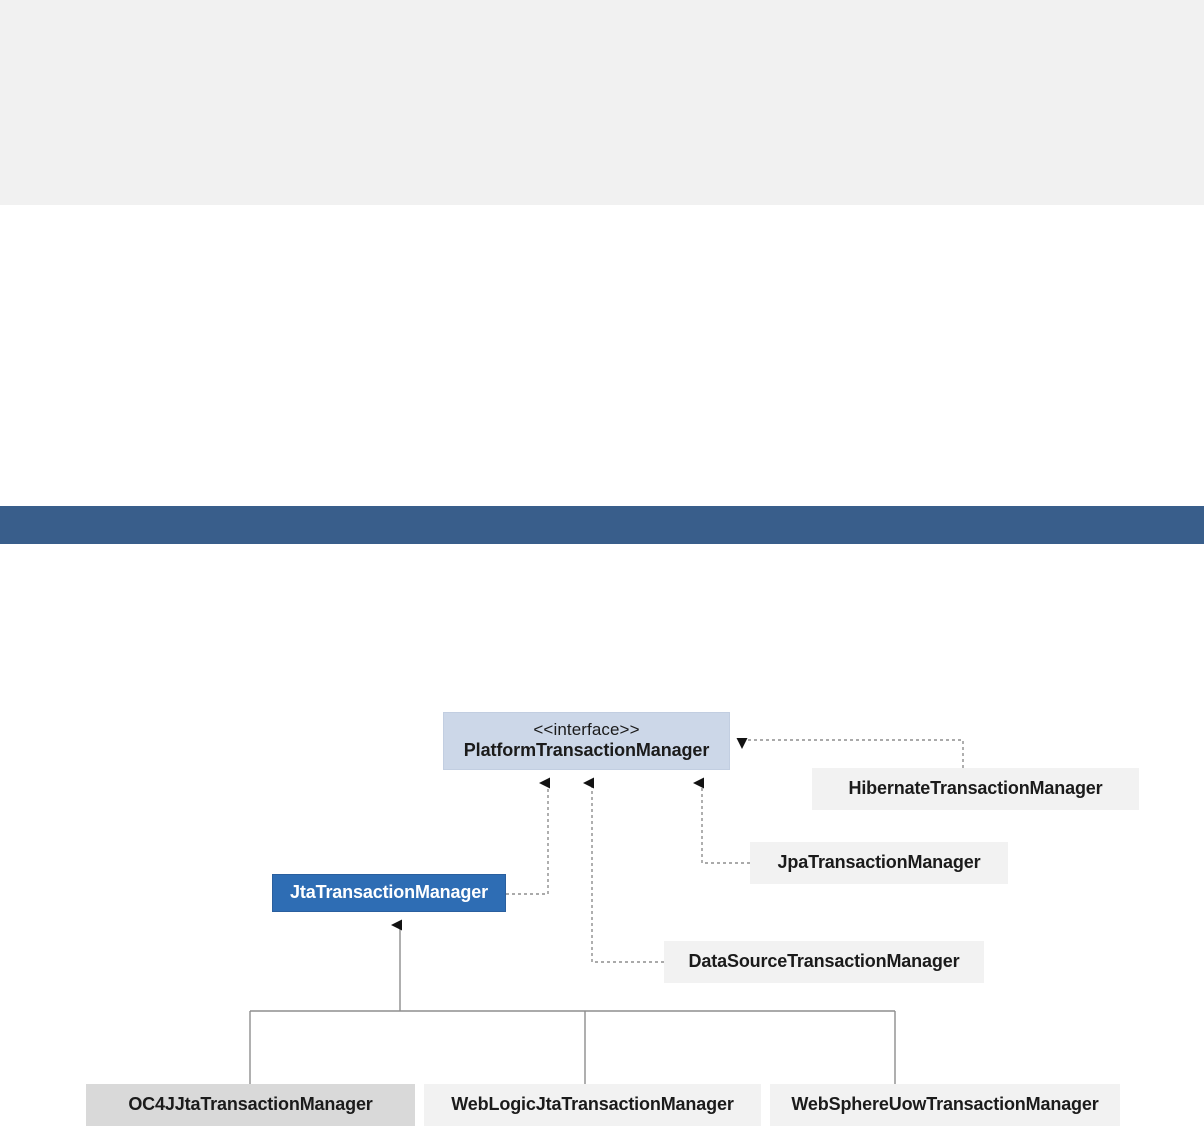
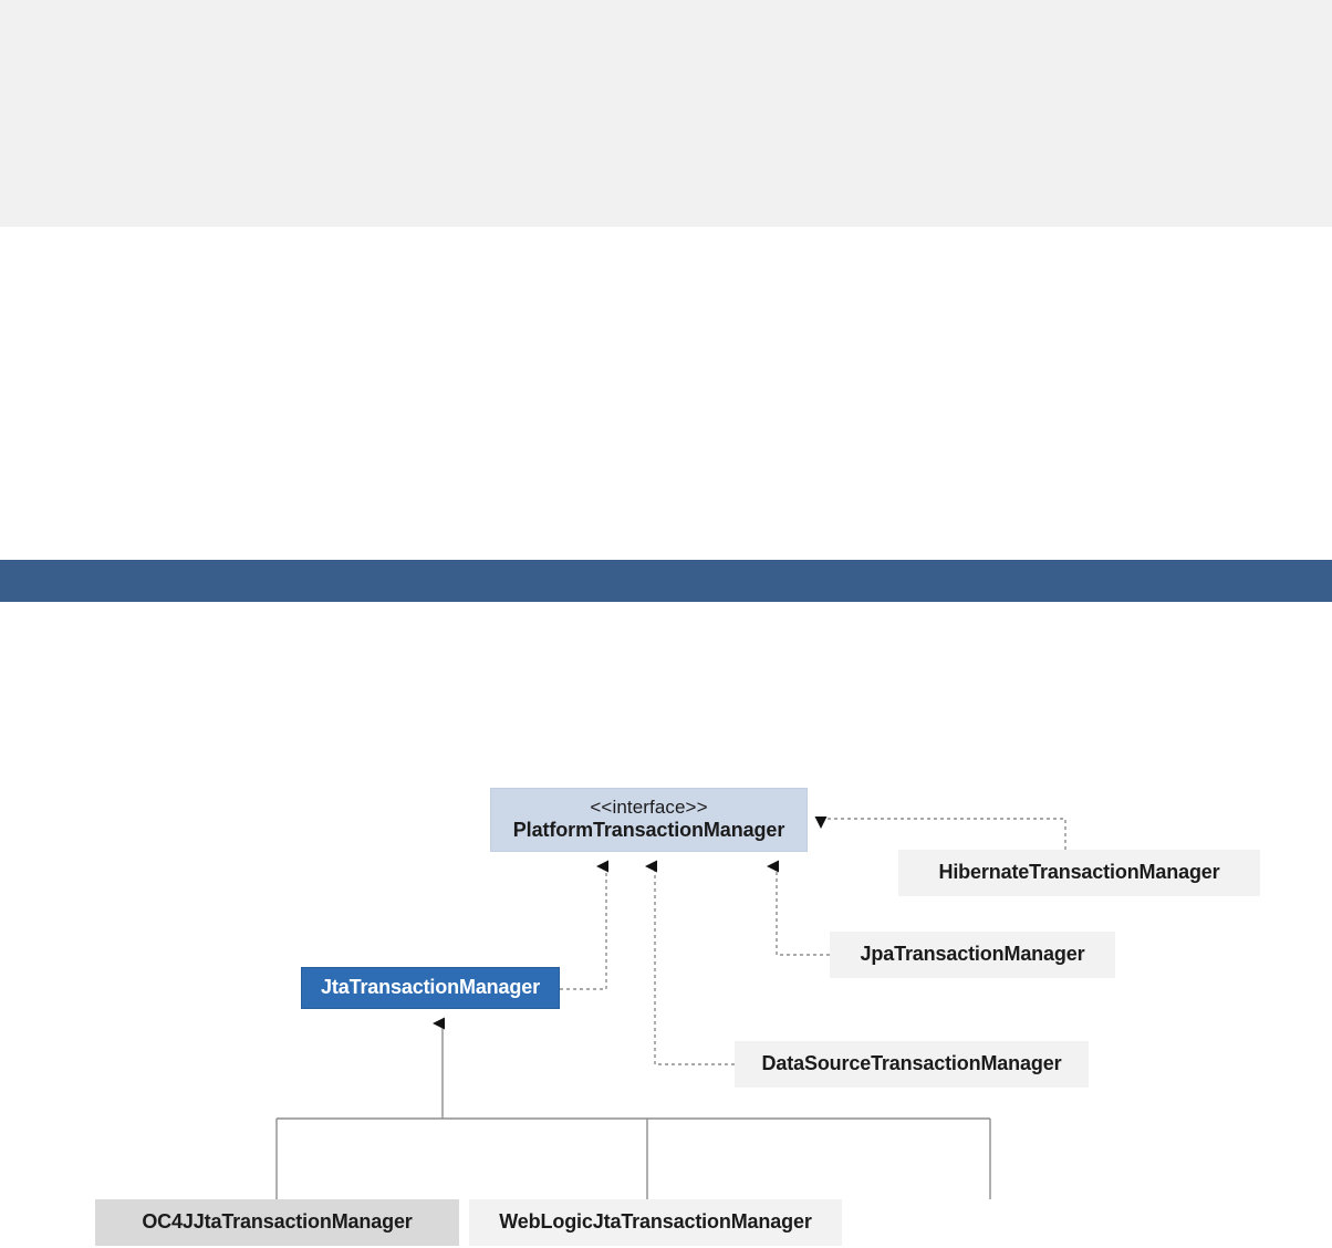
  <<interface>>
  PlatformTransactionManager
  HibernateTransactionManager
  JpaTransactionManager
  JtaTransactionManager
  DataSourceTransactionManager
  OC4JJtaTransactionManager
  WebLogicJtaTransactionManager
- WebSphereUowTransactionManager
